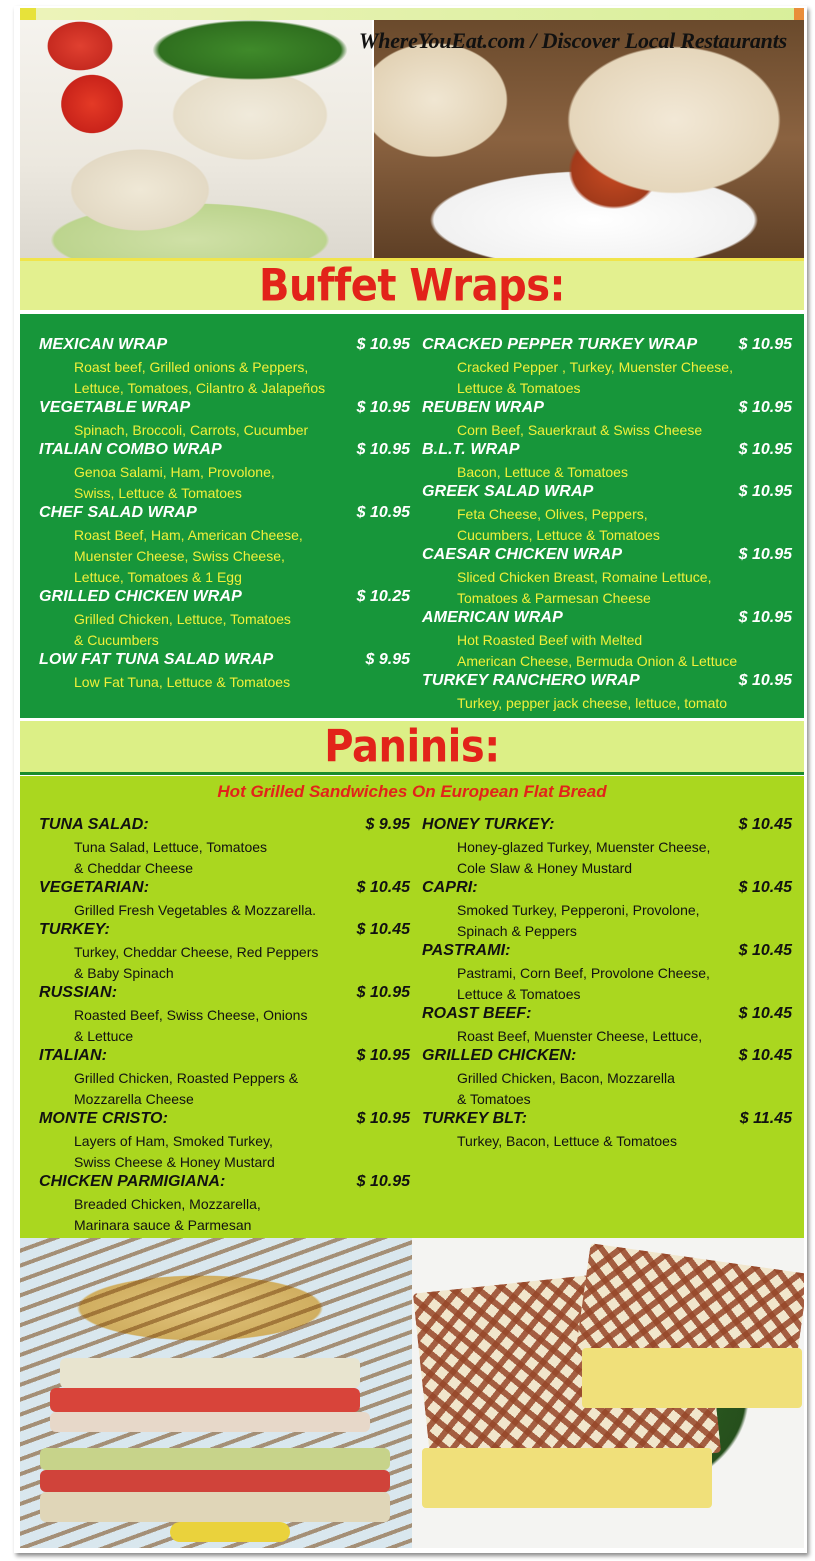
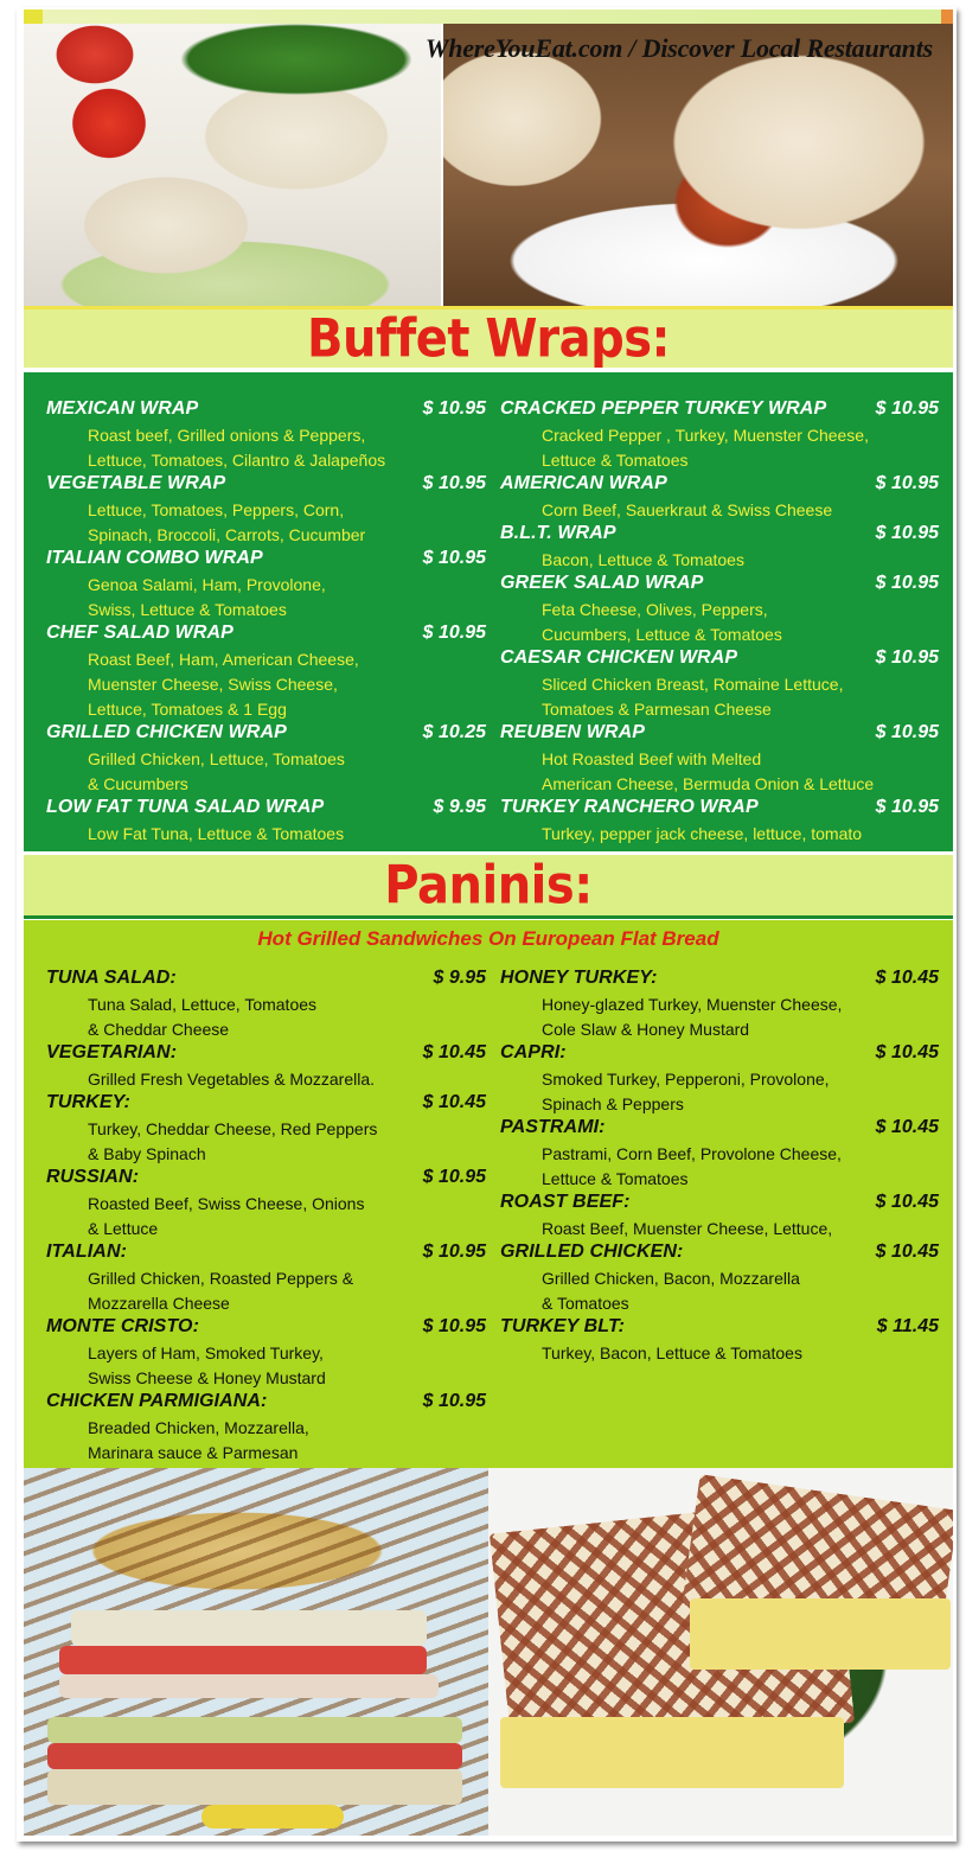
  WhereYouEat.com / Discover Local Restaurants
  Buffet Wraps:
  MEXICAN WRAP
  $ 10.95
  Roast beef, Grilled onions & Peppers,
  Lettuce, Tomatoes, Cilantro & Jalapeños
  VEGETABLE WRAP
  $ 10.95
+ Lettuce, Tomatoes, Peppers, Corn,
  Spinach, Broccoli, Carrots, Cucumber
  ITALIAN COMBO WRAP
  $ 10.95
  Genoa Salami, Ham, Provolone,
  Swiss, Lettuce & Tomatoes
  CHEF SALAD WRAP
  $ 10.95
  Roast Beef, Ham, American Cheese,
  Muenster Cheese, Swiss Cheese,
  Lettuce, Tomatoes & 1 Egg
  GRILLED CHICKEN WRAP
  $ 10.25
  Grilled Chicken, Lettuce, Tomatoes
  & Cucumbers
  LOW FAT TUNA SALAD WRAP
  $ 9.95
  Low Fat Tuna, Lettuce & Tomatoes
  CRACKED PEPPER TURKEY WRAP
  $ 10.95
  Cracked Pepper , Turkey, Muenster Cheese,
  Lettuce & Tomatoes
- REUBEN WRAP
+ AMERICAN WRAP
  $ 10.95
  Corn Beef, Sauerkraut & Swiss Cheese
  B.L.T. WRAP
  $ 10.95
  Bacon, Lettuce & Tomatoes
  GREEK SALAD WRAP
  $ 10.95
  Feta Cheese, Olives, Peppers,
  Cucumbers, Lettuce & Tomatoes
  CAESAR CHICKEN WRAP
  $ 10.95
  Sliced Chicken Breast, Romaine Lettuce,
  Tomatoes & Parmesan Cheese
- AMERICAN WRAP
+ REUBEN WRAP
  $ 10.95
  Hot Roasted Beef with Melted
  American Cheese, Bermuda Onion & Lettuce
  TURKEY RANCHERO WRAP
  $ 10.95
  Turkey, pepper jack cheese, lettuce, tomato
  Paninis:
  Hot Grilled Sandwiches On European Flat Bread
  TUNA SALAD:
  $ 9.95
  Tuna Salad, Lettuce, Tomatoes
  & Cheddar Cheese
  VEGETARIAN:
  $ 10.45
  Grilled Fresh Vegetables & Mozzarella.
  TURKEY:
  $ 10.45
  Turkey, Cheddar Cheese, Red Peppers
  & Baby Spinach
  RUSSIAN:
  $ 10.95
  Roasted Beef, Swiss Cheese, Onions
  & Lettuce
  ITALIAN:
  $ 10.95
  Grilled Chicken, Roasted Peppers &
  Mozzarella Cheese
  MONTE CRISTO:
  $ 10.95
  Layers of Ham, Smoked Turkey,
  Swiss Cheese & Honey Mustard
  CHICKEN PARMIGIANA:
  $ 10.95
  Breaded Chicken, Mozzarella,
  Marinara sauce & Parmesan
  HONEY TURKEY:
  $ 10.45
  Honey-glazed Turkey, Muenster Cheese,
  Cole Slaw & Honey Mustard
  CAPRI:
  $ 10.45
  Smoked Turkey, Pepperoni, Provolone,
  Spinach & Peppers
  PASTRAMI:
  $ 10.45
  Pastrami, Corn Beef, Provolone Cheese,
  Lettuce & Tomatoes
  ROAST BEEF:
  $ 10.45
  Roast Beef, Muenster Cheese, Lettuce,
  GRILLED CHICKEN:
  $ 10.45
  Grilled Chicken, Bacon, Mozzarella
  & Tomatoes
  TURKEY BLT:
  $ 11.45
  Turkey, Bacon, Lettuce & Tomatoes
